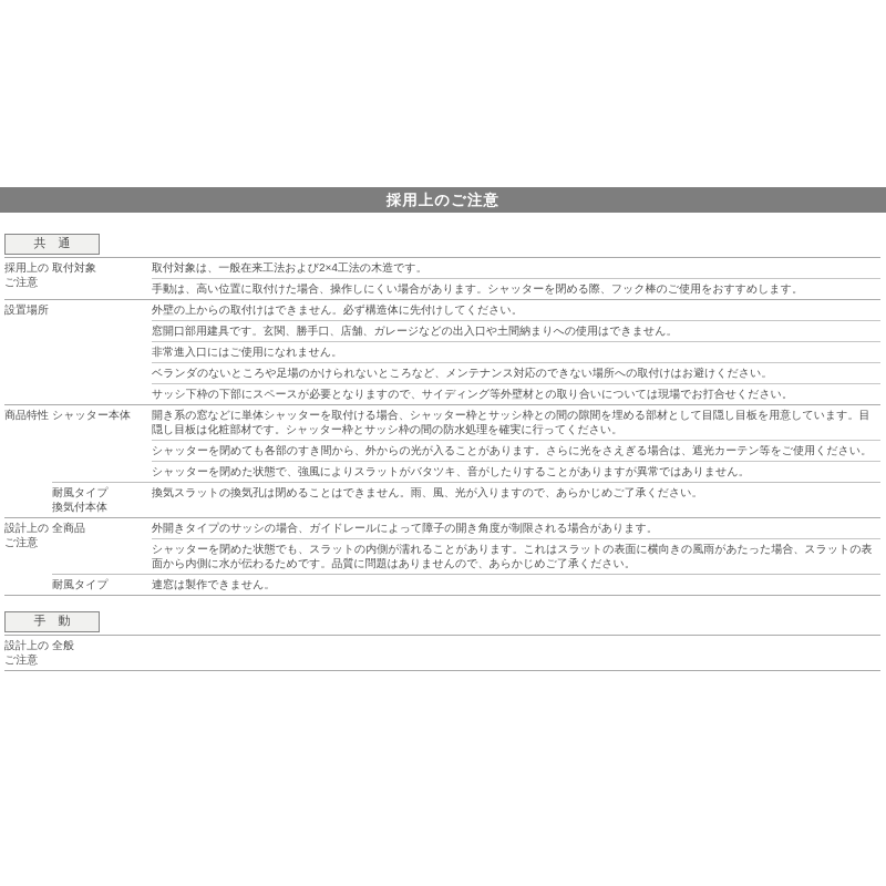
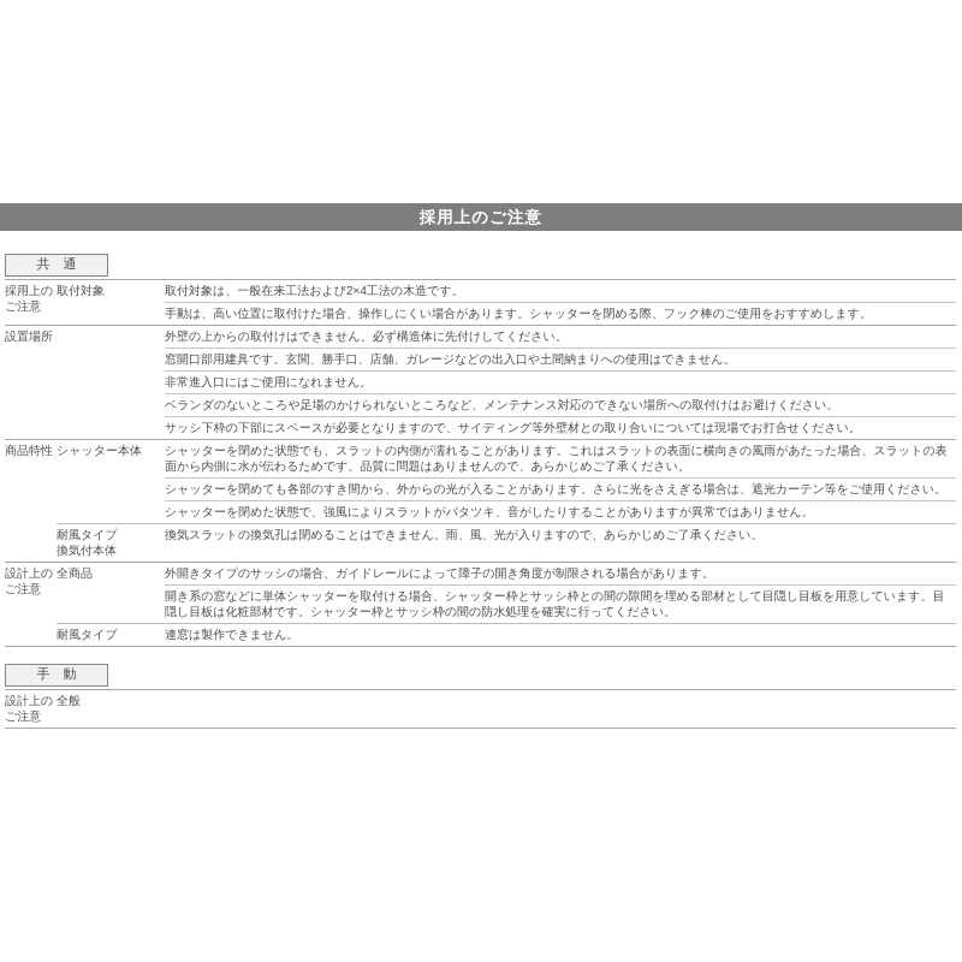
  採用上のご注意
  共 通
  採用上のご注意
  取付対象
  取付対象は、一般在来工法および2×4工法の木造です。
  手動は、高い位置に取付けた場合、操作しにくい場合があります。シャッターを閉める際、フック棒のご使用をおすすめします。
  設置場所
  外壁の上からの取付けはできません。必ず構造体に先付けしてください。
  窓開口部用建具です。玄関、勝手口、店舗、ガレージなどの出入口や土間納まりへの使用はできません。
  非常進入口にはご使用になれません。
  ベランダのないところや足場のかけられないところなど、メンテナンス対応のできない場所への取付けはお避けください。
  サッシ下枠の下部にスペースが必要となりますので、サイディング等外壁材との取り合いについては現場でお打合せください。
  商品特性
  シャッター本体
- 開き系の窓などに単体シャッターを取付ける場合、シャッター枠とサッシ枠との間の隙間を埋める部材として目隠し目板を用意しています。目隠し目板は化粧部材です。シャッター枠とサッシ枠の間の防水処理を確実に行ってください。
+ シャッターを閉めた状態でも、スラットの内側が濡れることがあります。これはスラットの表面に横向きの風雨があたった場合、スラットの表面から内側に水が伝わるためです。品質に問題はありませんので、あらかじめご了承ください。
  シャッターを閉めても各部のすき間から、外からの光が入ることがあります。さらに光をさえぎる場合は、遮光カーテン等をご使用ください。
  シャッターを閉めた状態で、強風によりスラットがバタツキ、音がしたりすることがありますが異常ではありません。
  耐風タイプ
  換気付本体
  換気スラットの換気孔は閉めることはできません。雨、風、光が入りますので、あらかじめご了承ください。
  設計上のご注意
  全商品
  外開きタイプのサッシの場合、ガイドレールによって障子の開き角度が制限される場合があります。
- シャッターを閉めた状態でも、スラットの内側が濡れることがあります。これはスラットの表面に横向きの風雨があたった場合、スラットの表面から内側に水が伝わるためです。品質に問題はありませんので、あらかじめご了承ください。
+ 開き系の窓などに単体シャッターを取付ける場合、シャッター枠とサッシ枠との間の隙間を埋める部材として目隠し目板を用意しています。目隠し目板は化粧部材です。シャッター枠とサッシ枠の間の防水処理を確実に行ってください。
  耐風タイプ
  連窓は製作できません。
  手 動
  設計上のご注意
  全般
